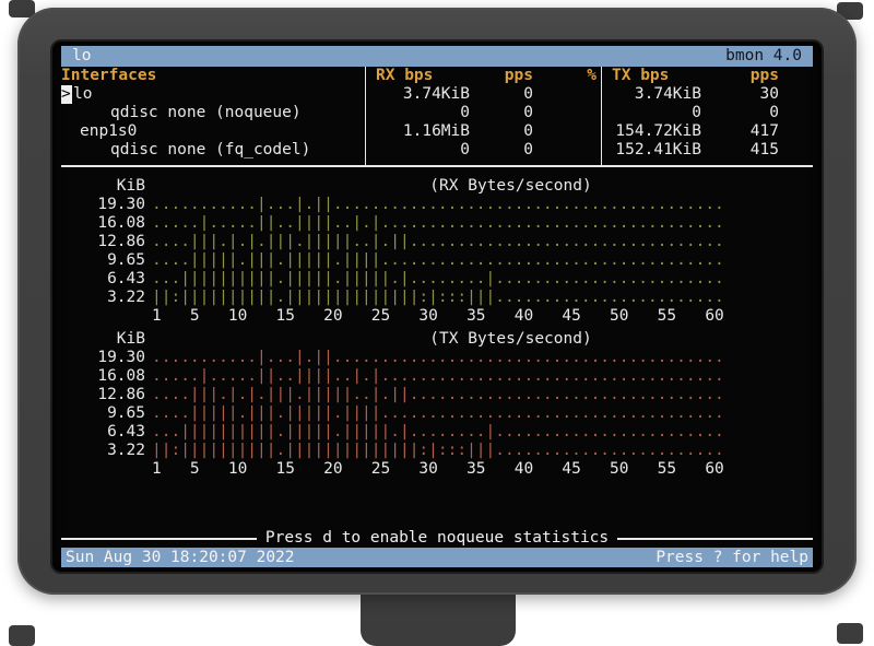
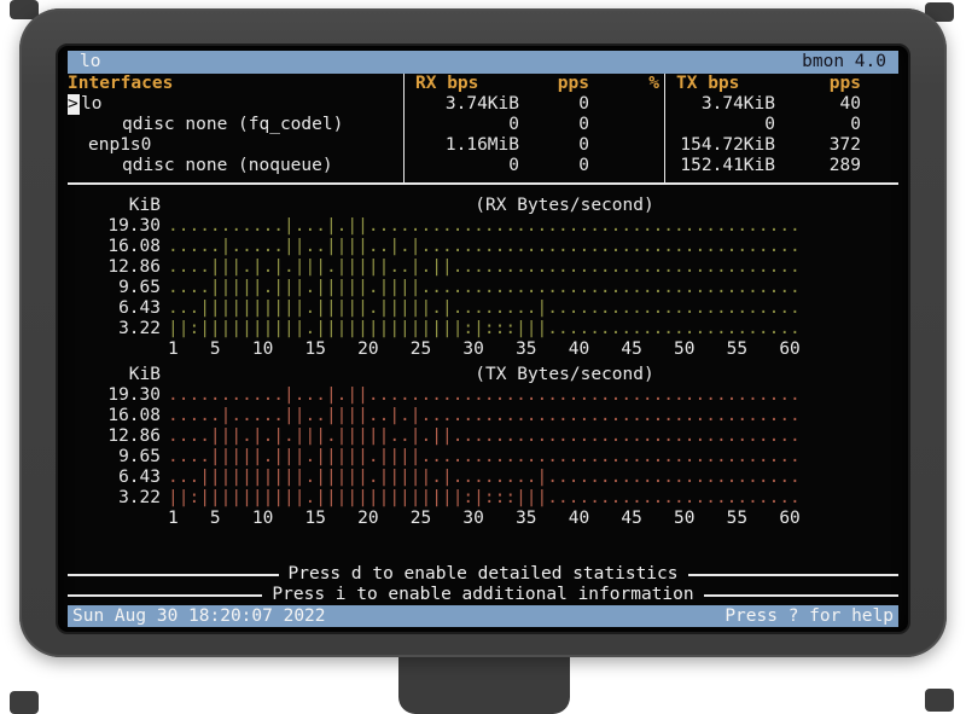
  lo
  bmon 4.0
  Interfaces
  RX bps
  pps
  %
  TX bps
  pps
  >
  lo
  3.74KiB
  0
  3.74KiB
- 30
+ 40
- qdisc none (noqueue)
+ qdisc none (fq_codel)
  0
  0
  0
  0
  enp1s0
  1.16MiB
  0
  154.72KiB
- 417
+ 372
- qdisc none (fq_codel)
+ qdisc none (noqueue)
  0
  0
  152.41KiB
- 415
+ 289
  KiB
  (RX Bytes/second)
  19.30
  ...........|...|.||.........................................
  16.08
  .....|.....||..||||..|.|....................................
  12.86
  ....|||.|.|.|||.|||||..|.||.................................
  9.65
  ....|||||.|||.|||||.||||....................................
  6.43
  ...||||||||||.|||||.|||||.|........|........................
  3.22
  ||:||||||||||.||||||||||||||:|:::|||........................
  1 5 10 15 20 25 30 35 40 45 50 55 60
  KiB
  (TX Bytes/second)
  19.30
  ...........|...|.||.........................................
  16.08
  .....|.....||..||||..|.|....................................
  12.86
  ....|||.|.|.|||.|||||..|.||.................................
  9.65
  ....|||||.|||.|||||.||||....................................
  6.43
  ...||||||||||.|||||.|||||.|........|........................
  3.22
  ||:||||||||||.||||||||||||||:|:::|||........................
  1 5 10 15 20 25 30 35 40 45 50 55 60
- Press d to enable noqueue statistics
+ Press d to enable detailed statistics
+ Press i to enable additional information
  Sun Aug 30 18:20:07 2022
  Press ? for help
